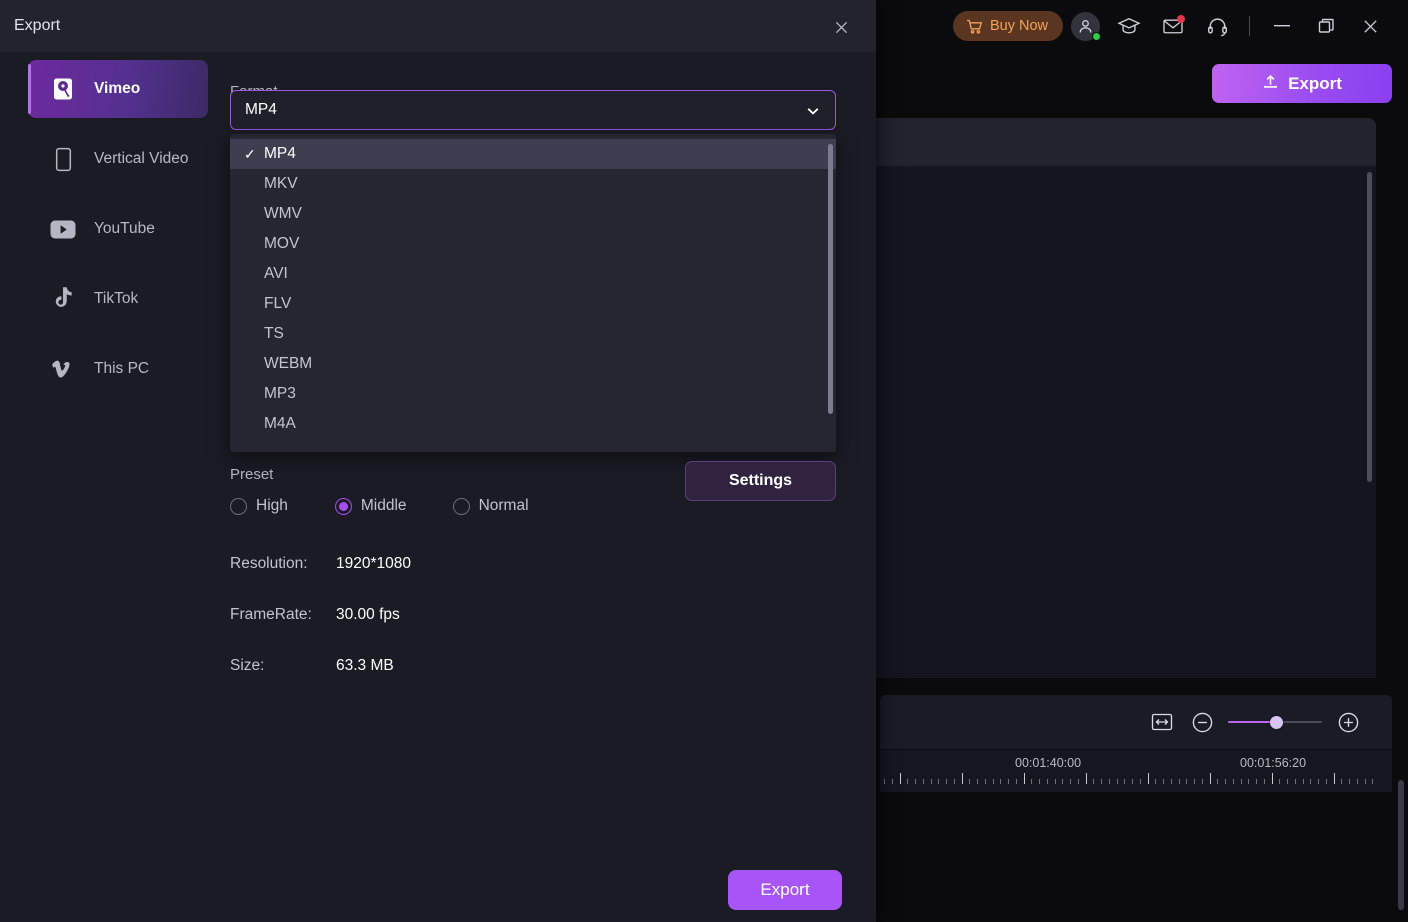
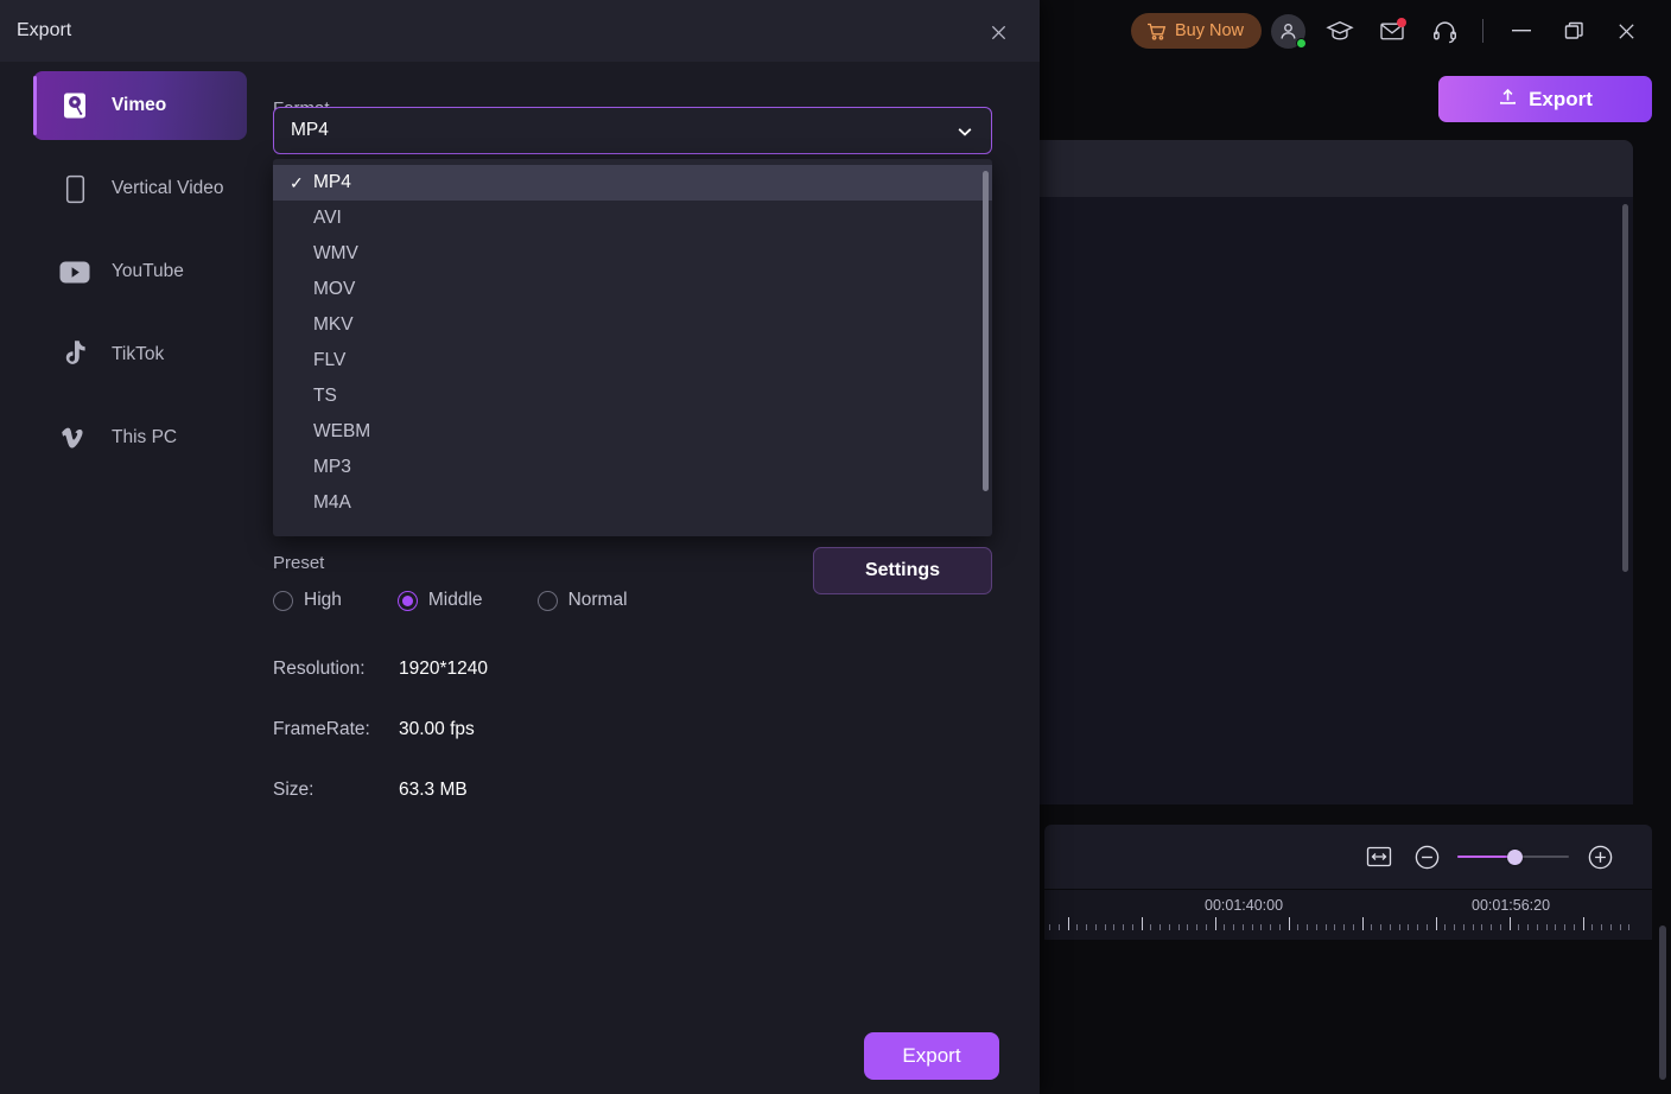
  Buy Now
  Export
  00:01:40:00
  00:01:56:20
  Export
  Vimeo
  Vertical Video
  YouTube
  TikTok
  This PC
  MP4
  ✓
  MP4
- MKV
+ AVI
  WMV
  MOV
- AVI
+ MKV
  FLV
  TS
  WEBM
  MP3
  M4A
  Preset
  Settings
  High
  Middle
  Normal
  Resolution:
- 1920*1080
+ 1920*1240
  FrameRate:
  30.00 fps
  Size:
  63.3 MB
  Export
